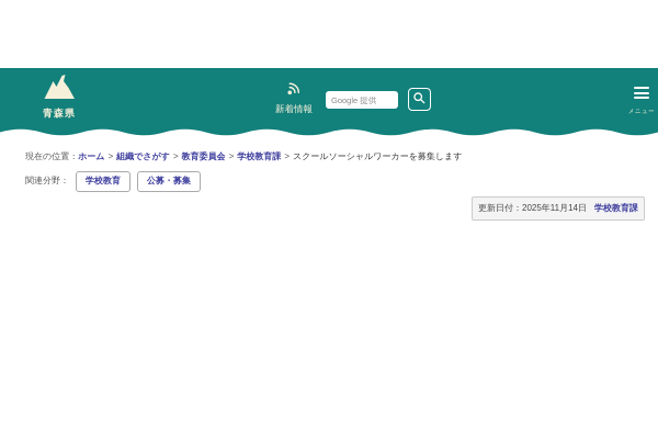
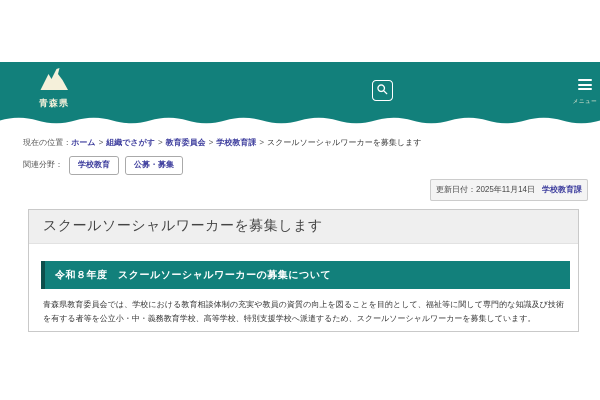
  青森県
- 新着情報
- Google 提供
  現在の位置：ホーム > 組織でさがす > 教育委員会 > 学校教育課 > スクールソーシャルワーカーを募集します
  関連分野：
  学校教育
  公募・募集
  更新日付：2025年11月14日
  学校教育課
+ スクールソーシャルワーカーを募集します
+ 令和８年度 スクールソーシャルワーカーの募集について
+ 青森県教育委員会では、学校における教育相談体制の充実や教員の資質の向上を図ることを目的として、福祉等に関して専門的な知識及び技術を有する者等を公立小・中・義務教育学校、高等学校、特別支援学校へ派遣するため、スクールソーシャルワーカーを募集しています。
